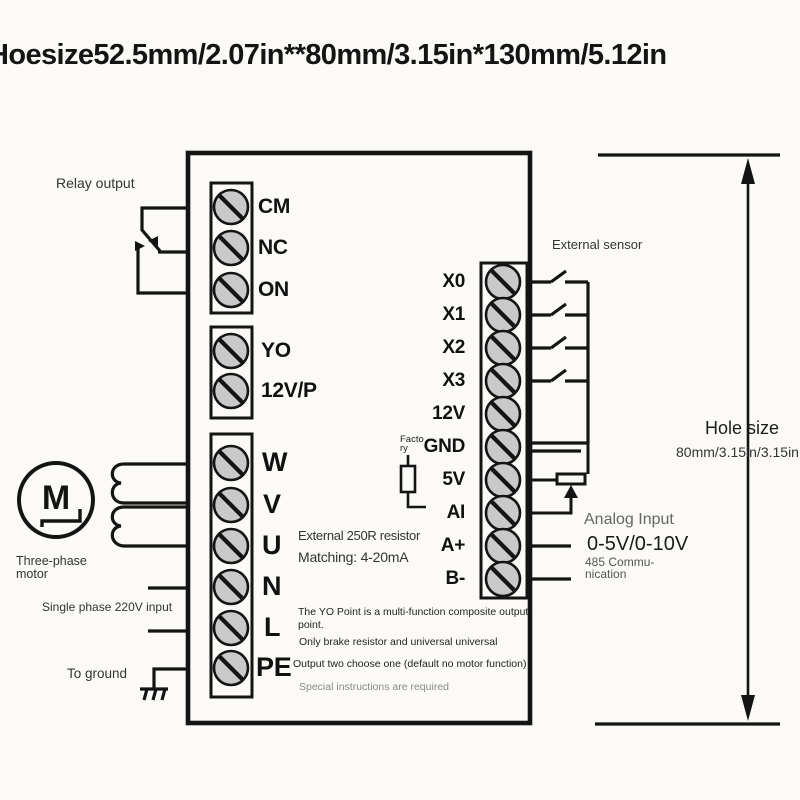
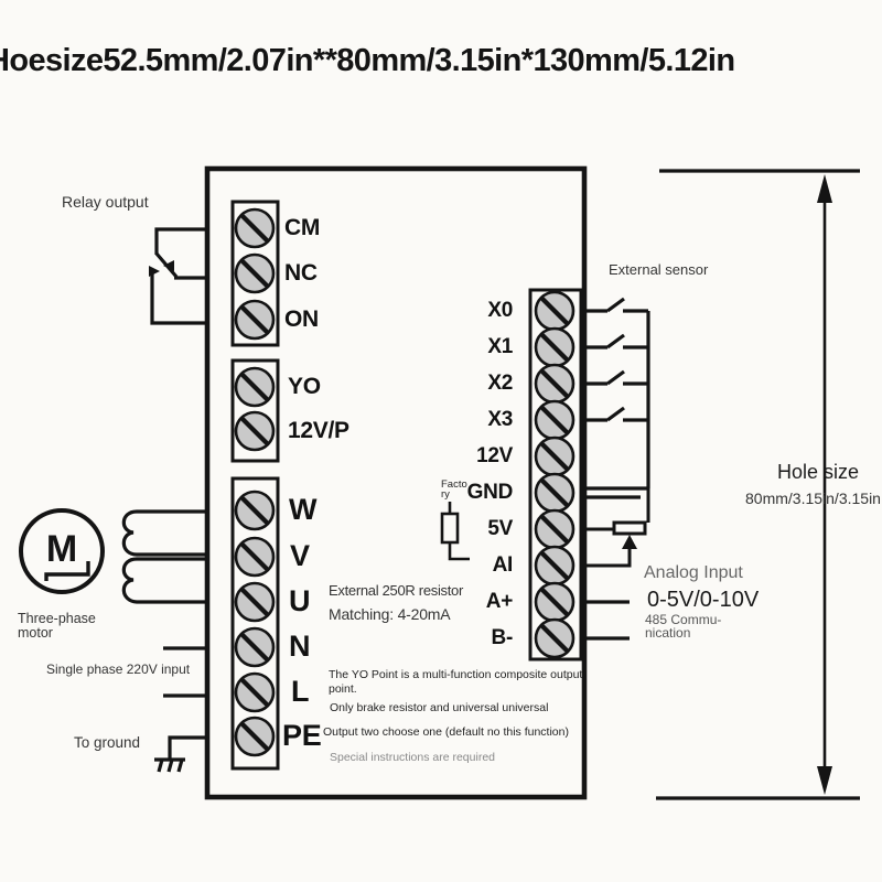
  oesize52.5mm/2.07in**80mm/3.15in*130mm/5.12in
  Relay output
  External sensor
  Hole size
  80mm/3.15in/3.15in
  Analog Input
  0-5V/0-10V
  485 Commu-
  nication
  Facto
  ry
  External 250R resistor
  Matching: 4-20mA
  The YO Point is a multi-function composite output
  point.
  Only brake resistor and universal universal
- Output two choose one (default no motor function)
+ Output two choose one (default no this function)
  Special instructions are required
  M
  Three-phase
  motor
  Single phase 220V input
  To ground
  CM
  NC
  ON
  YO
  12V/P
  W
  V
  U
  N
  L
  PE
  X0
  X1
  X2
  X3
  12V
  GND
  5V
  AI
  A+
  B-
